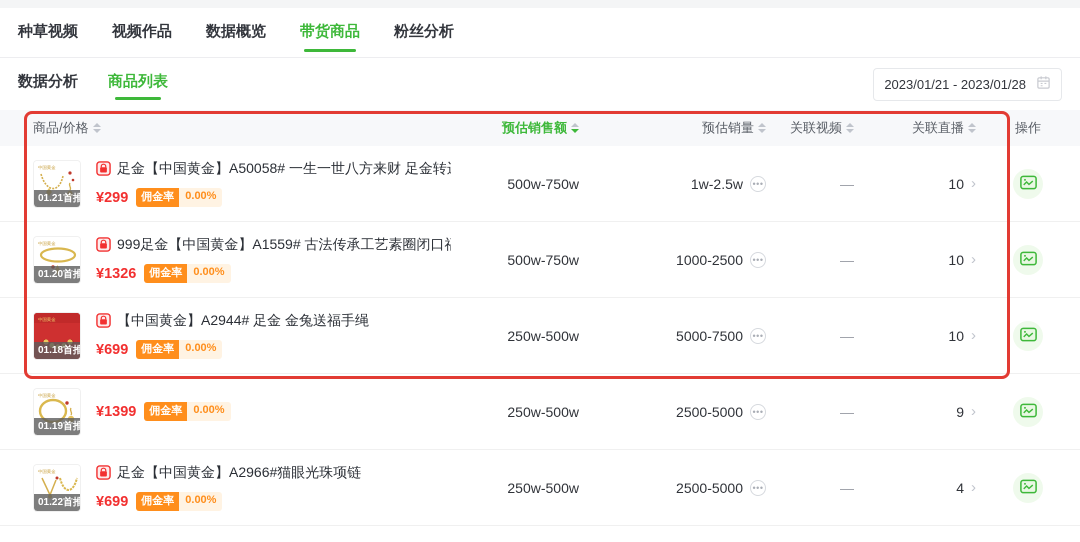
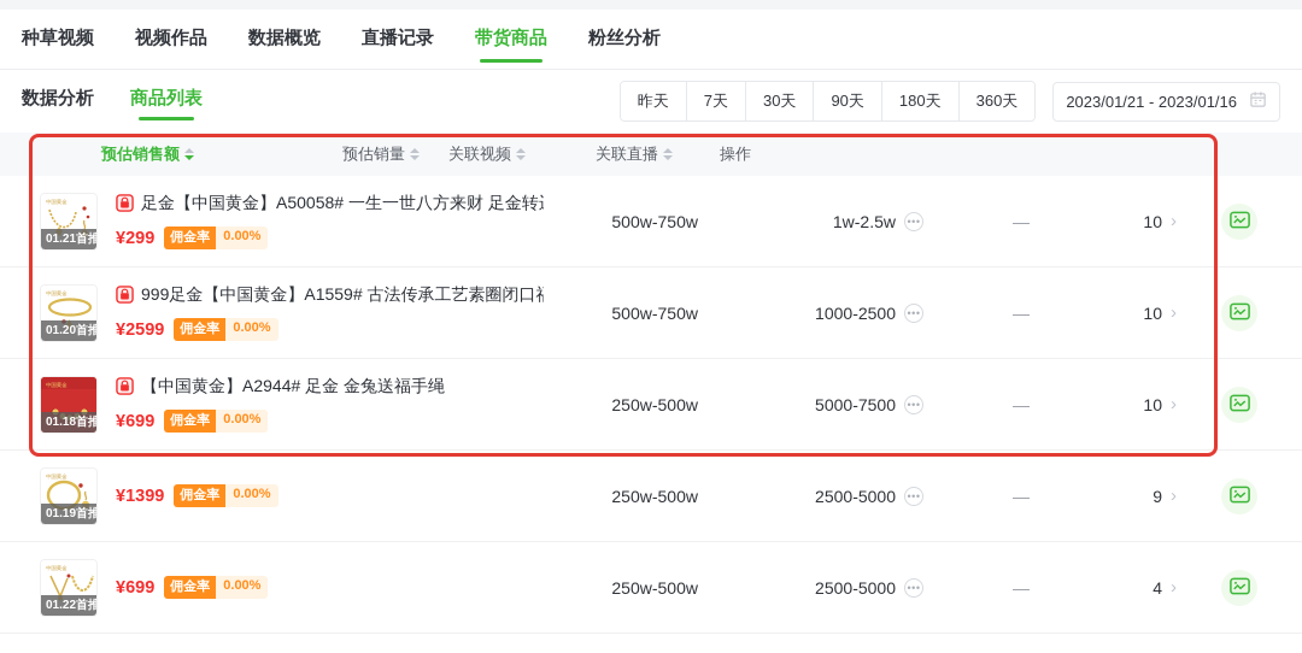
  种草视频
  视频作品
  数据概览
+ 直播记录
  带货商品
  粉丝分析
  数据分析
  商品列表
+ 昨天
+ 7天
+ 30天
+ 90天
+ 180天
+ 360天
- 2023/01/21 - 2023/01/28
+ 2023/01/21 - 2023/01/16
- 商品/价格
  预估销售额
  预估销量
  关联视频
  关联直播
  操作
  01.21首推
  足金【中国黄金】A50058# 一生一世八方来财 足金转
  ¥299
  佣金率
  0.00%
  500w-750w
  1w-2.5w
  •••
  —
  10
  ›
  01.20首推
  999足金【中国黄金】A1559# 古法传承工艺素圈闭口
- ¥1326
+ ¥2599
  佣金率
  0.00%
  500w-750w
  1000-2500
  •••
  —
  10
  ›
  01.18首推
  【中国黄金】A2944# 足金 金兔送福手绳
  ¥699
  佣金率
  0.00%
  250w-500w
  5000-7500
  •••
  —
  10
  ›
  01.19首推
  ¥1399
  佣金率
  0.00%
  250w-500w
  2500-5000
  •••
  —
  9
  ›
  01.22首推
- 足金【中国黄金】A2966#猫眼光珠项链
  ¥699
  佣金率
  0.00%
  250w-500w
  2500-5000
  •••
  —
  4
  ›
